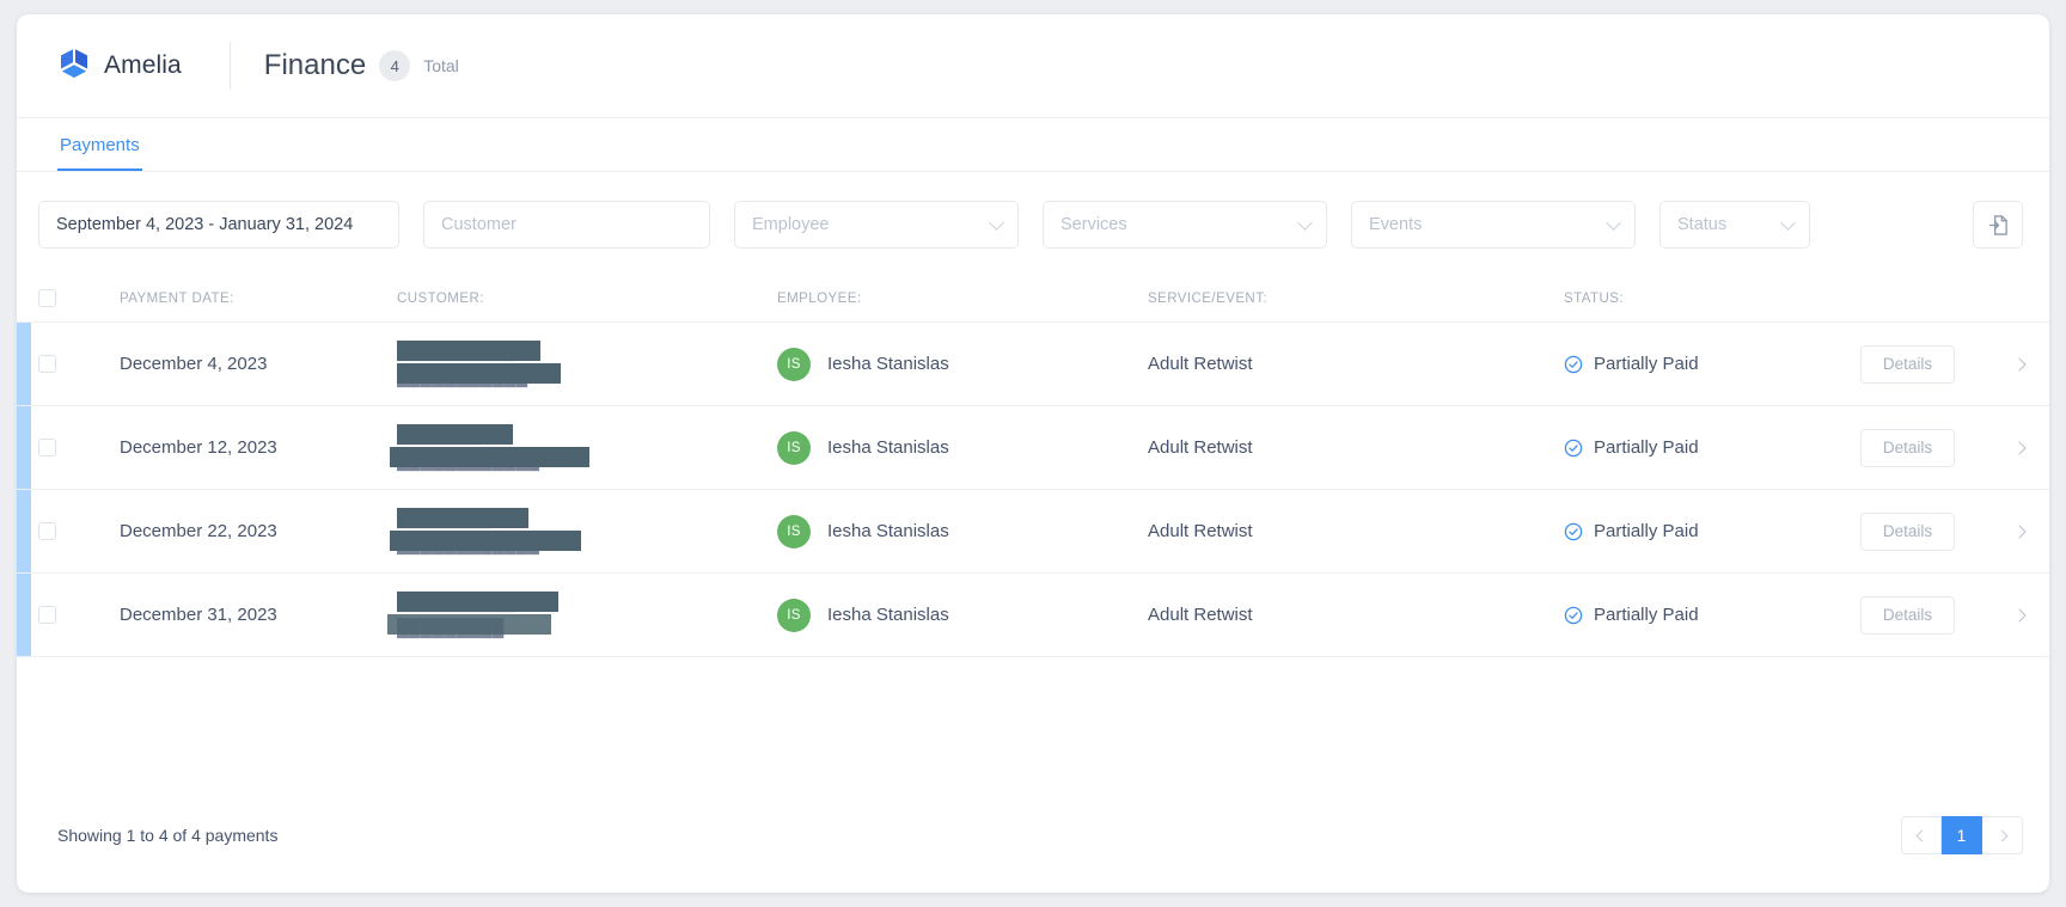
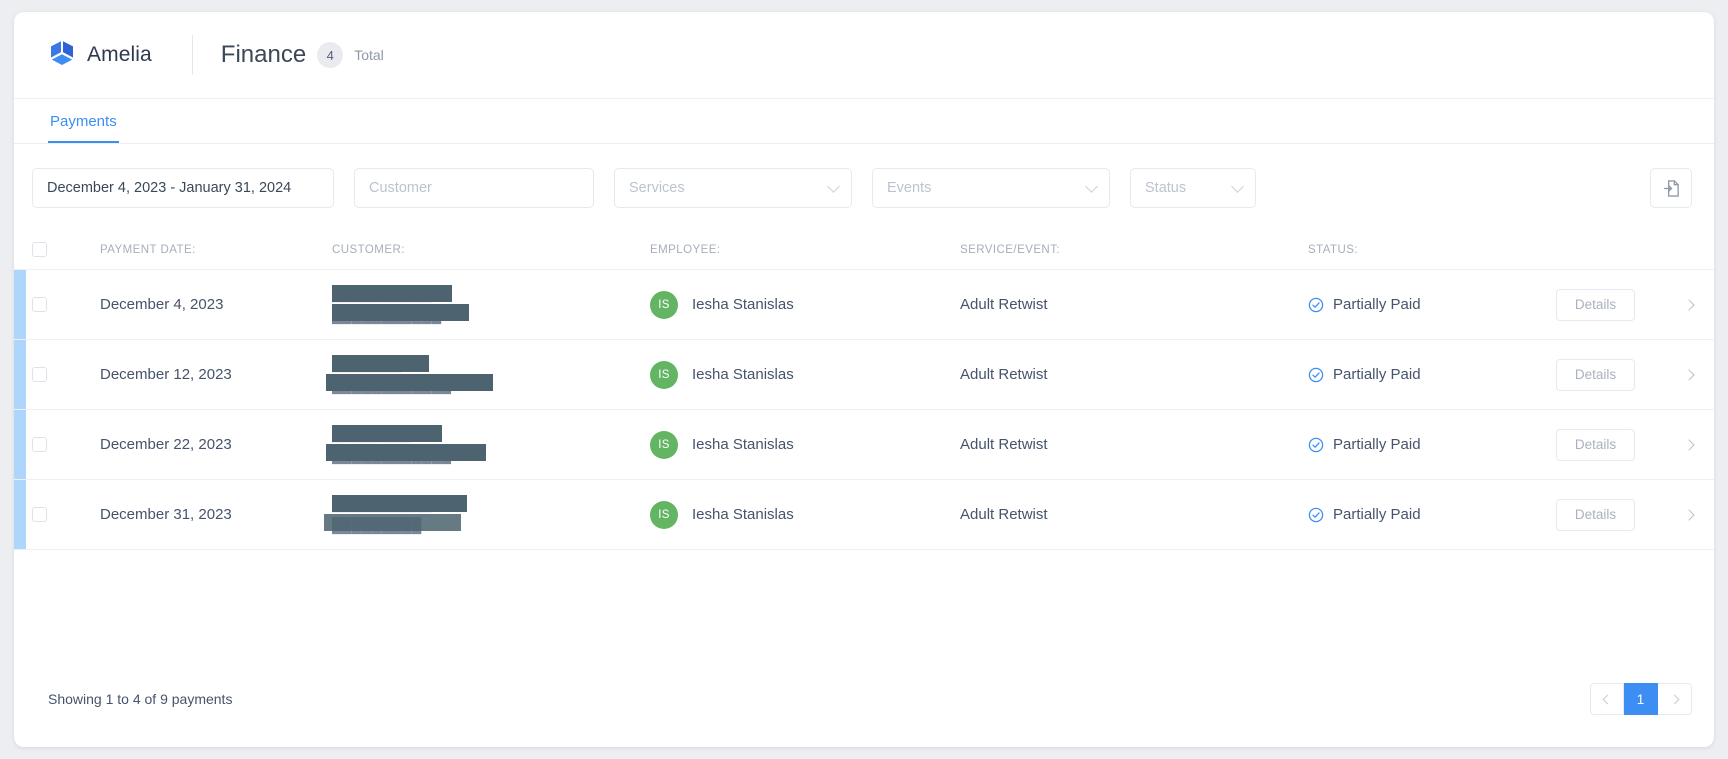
  Amelia
  Finance
  4
  Total
  Payments
- September 4, 2023 - January 31, 2024
+ December 4, 2023 - January 31, 2024
  Customer
- Employee
  Services
  Events
  Status
  PAYMENT DATE:
  CUSTOMER:
  EMPLOYEE:
  SERVICE/EVENT:
  STATUS:
  December 4, 2023
  IS
  Iesha Stanislas
  Adult Retwist
  Partially Paid
  Details
  December 12, 2023
  IS
  Iesha Stanislas
  Adult Retwist
  Partially Paid
  Details
  December 22, 2023
  IS
  Iesha Stanislas
  Adult Retwist
  Partially Paid
  Details
  December 31, 2023
  █████████
  IS
  Iesha Stanislas
  Adult Retwist
  Partially Paid
  Details
- Showing 1 to 4 of 4 payments
+ Showing 1 to 4 of 9 payments
  1
